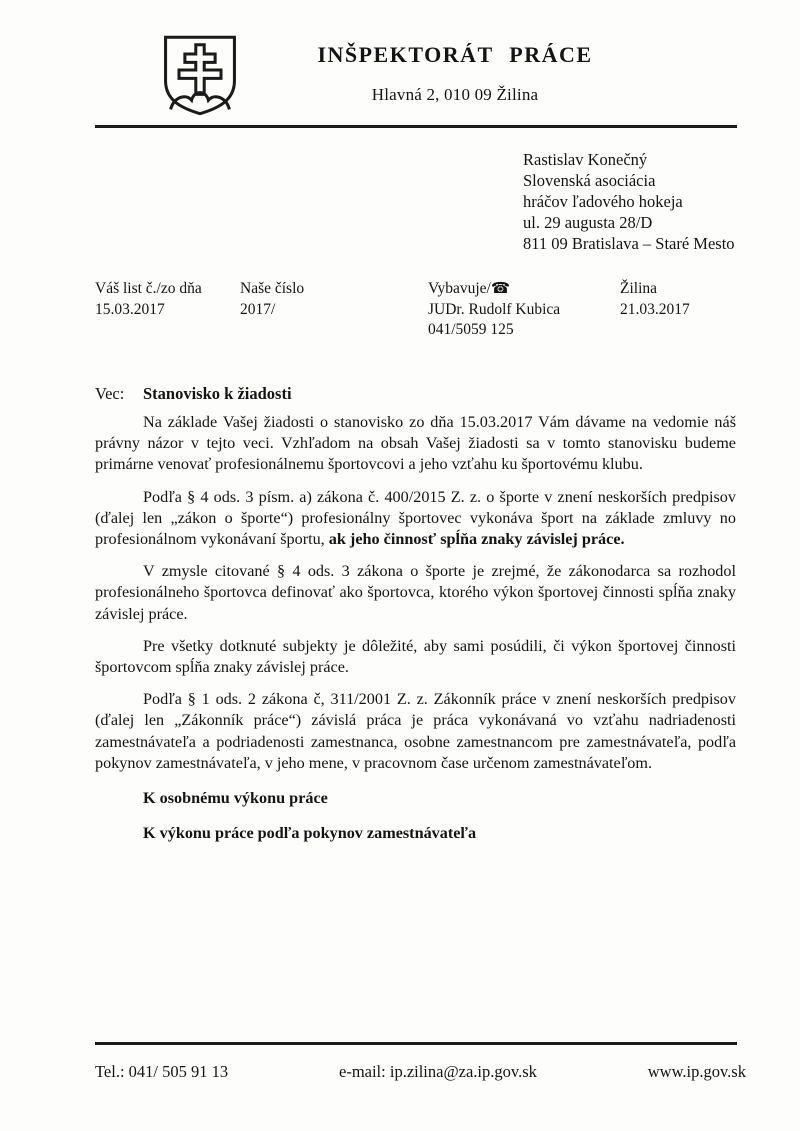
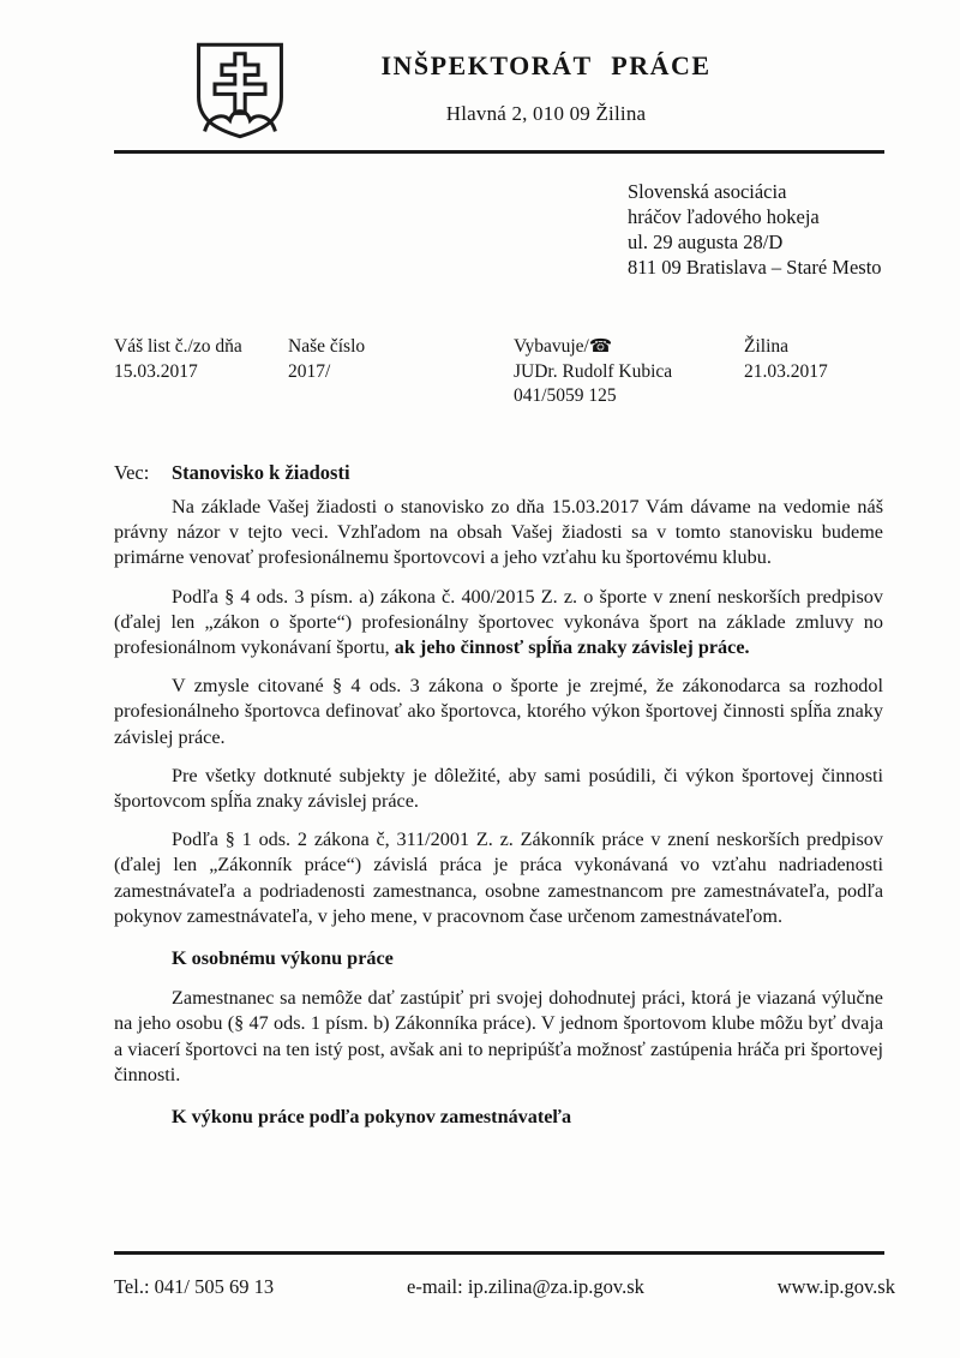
  INŠPEKTORÁT PRÁCE
  Hlavná 2, 010 09 Žilina
- Rastislav Konečný
  Slovenská asociácia
  hráčov ľadového hokeja
  ul. 29 augusta 28/D
  811 09 Bratislava – Staré Mesto
  Váš list č./zo dňa
  15.03.2017
  Naše číslo
  2017/
  Vybavuje/☎
  JUDr. Rudolf Kubica
  041/5059 125
  Žilina
  21.03.2017
  Vec: Stanovisko k žiadosti
  Na základe Vašej žiadosti o stanovisko zo dňa 15.03.2017 Vám dávame na vedomie náš právny názor v tejto veci. Vzhľadom na obsah Vašej žiadosti sa v tomto stanovisku budeme primárne venovať profesionálnemu športovcovi a jeho vzťahu ku športovému klubu.
  Podľa § 4 ods. 3 písm. a) zákona č. 400/2015 Z. z. o športe v znení neskorších predpisov (ďalej len „zákon o športe“) profesionálny športovec vykonáva šport na základe zmluvy no profesionálnom vykonávaní športu, ak jeho činnosť spĺňa znaky závislej práce.
  V zmysle citované § 4 ods. 3 zákona o športe je zrejmé, že zákonodarca sa rozhodol profesionálneho športovca definovať ako športovca, ktorého výkon športovej činnosti spĺňa znaky závislej práce.
  Pre všetky dotknuté subjekty je dôležité, aby sami posúdili, či výkon športovej činnosti športovcom spĺňa znaky závislej práce.
  Podľa § 1 ods. 2 zákona č, 311/2001 Z. z. Zákonník práce v znení neskorších predpisov (ďalej len „Zákonník práce“) závislá práca je práca vykonávaná vo vzťahu nadriadenosti zamestnávateľa a podriadenosti zamestnanca, osobne zamestnancom pre zamestnávateľa, podľa pokynov zamestnávateľa, v jeho mene, v pracovnom čase určenom zamestnávateľom.
  K osobnému výkonu práce
+ Zamestnanec sa nemôže dať zastúpiť pri svojej dohodnutej práci, ktorá je viazaná výlučne na jeho osobu (§ 47 ods. 1 písm. b) Zákonníka práce). V jednom športovom klube môžu byť dvaja a viacerí športovci na ten istý post, avšak ani to nepripúšťa možnosť zastúpenia hráča pri športovej činnosti.
  K výkonu práce podľa pokynov zamestnávateľa
- Tel.: 041/ 505 91 13
+ Tel.: 041/ 505 69 13
  e-mail: ip.zilina@za.ip.gov.sk
  www.ip.gov.sk
